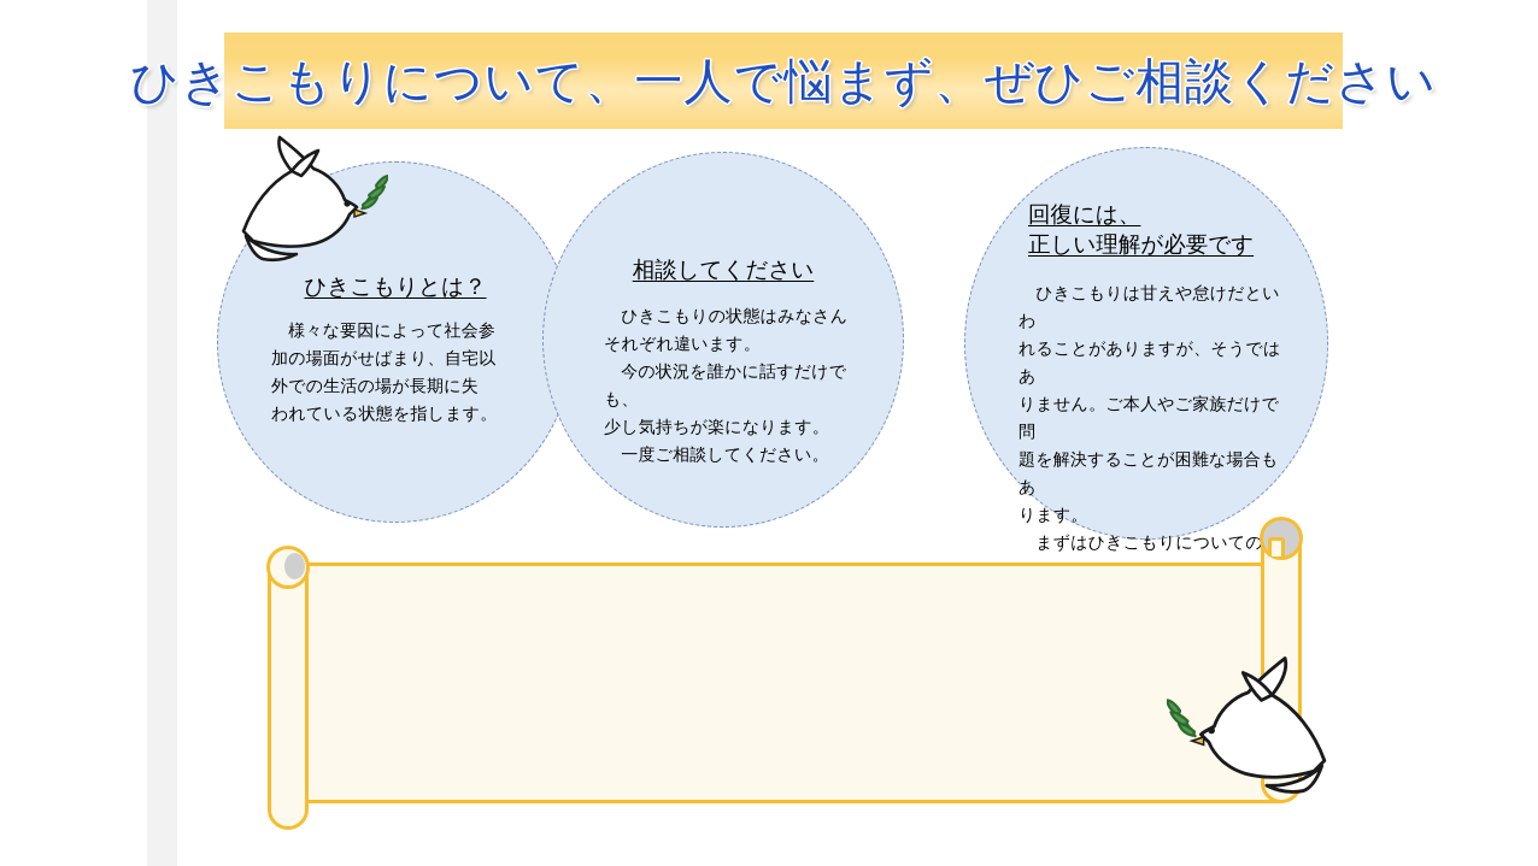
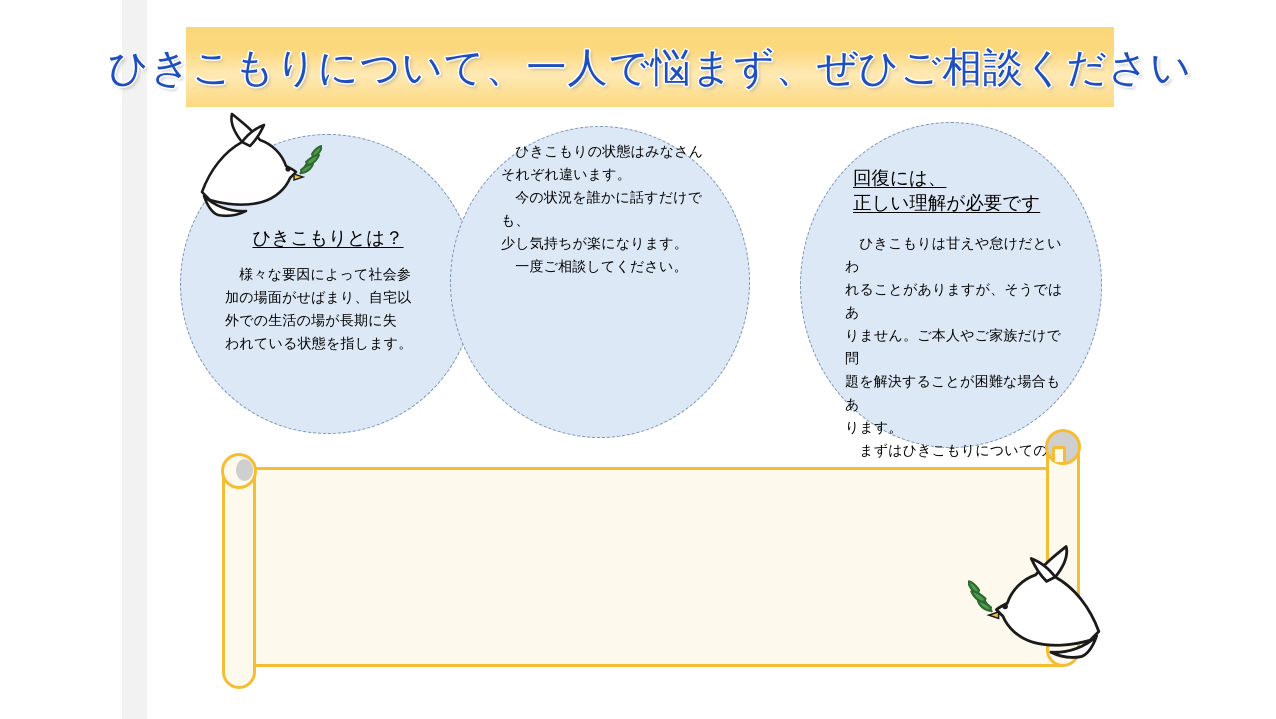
  ひきこもりについて、一人で悩まず、ぜひご相談ください
  ひきこもりとは？
  様々な要因によって社会参
  加の場面がせばまり、自宅以
  外での生活の場が長期に失
  われている状態を指します。
- 相談してください
  ひきこもりの状態はみなさん
  それぞれ違います。
  今の状況を誰かに話すだけでも、
  少し気持ちが楽になります。
  一度ご相談してください。
  回復には、
  正しい理解が必要です
  ひきこもりは甘えや怠けだといわ
  れることがありますが、そうではあ
  りません。ご本人やご家族だけで問
  題を解決することが困難な場合もあ
  ります。
  まずはひきこもりについての
